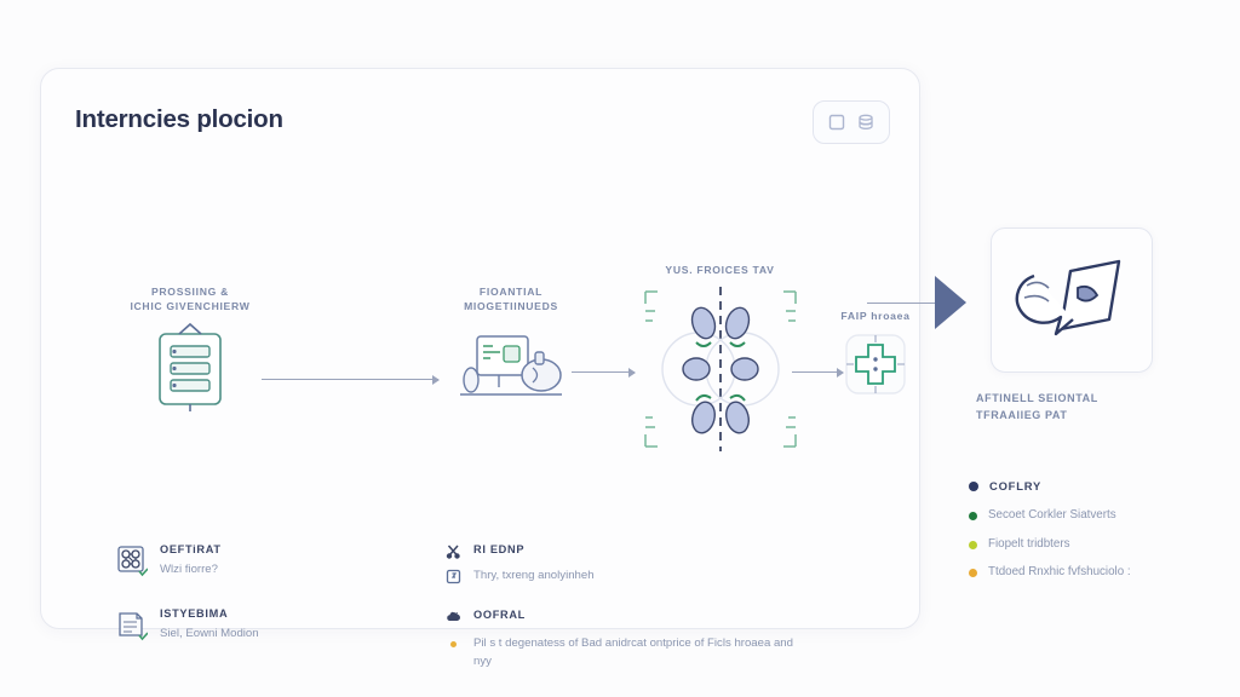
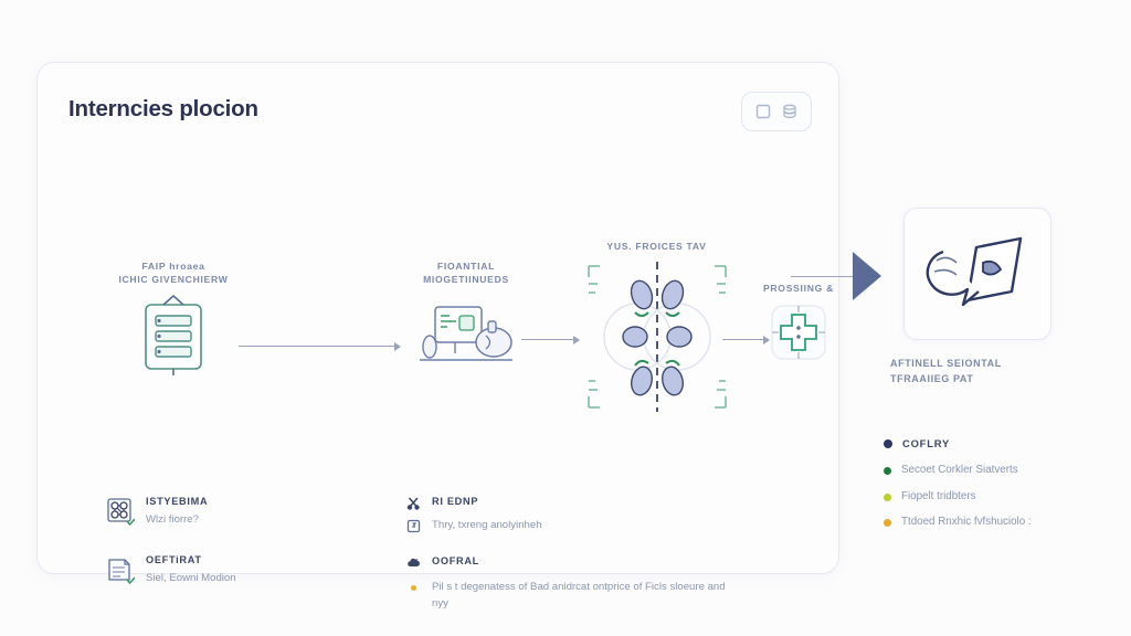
  Interncies plocion
- PROSSIING &
+ FAIP hroaea
  ICHIC GIVENCHIERW
  FIOANTIAL
  MIOGETIINUEDS
  YUS. FROICES TAV
- FAIP hroaea
+ PROSSIING &
- OEFTiRAT
+ ISTYEBIMA
  Wlzi fiorre?
- ISTYEBIMA
+ OEFTiRAT
  Siel, Eowni Modion
  RI EDNP
  Thry, txreng anolyinheh
  OOFRAL
- Pil s t degenatess of Bad anidrcat ontprice of Ficls hroaea and nyy
+ Pil s t degenatess of Bad anidrcat ontprice of Ficls sloeure and nyy
  AFTINELL SEIONTAL
  TFRAAIIEG PAT
  COFLRY
  Secoet Corkler Siatverts
  Fiopelt tridbters
  Ttdoed Rnxhic fvfshuciolo :
